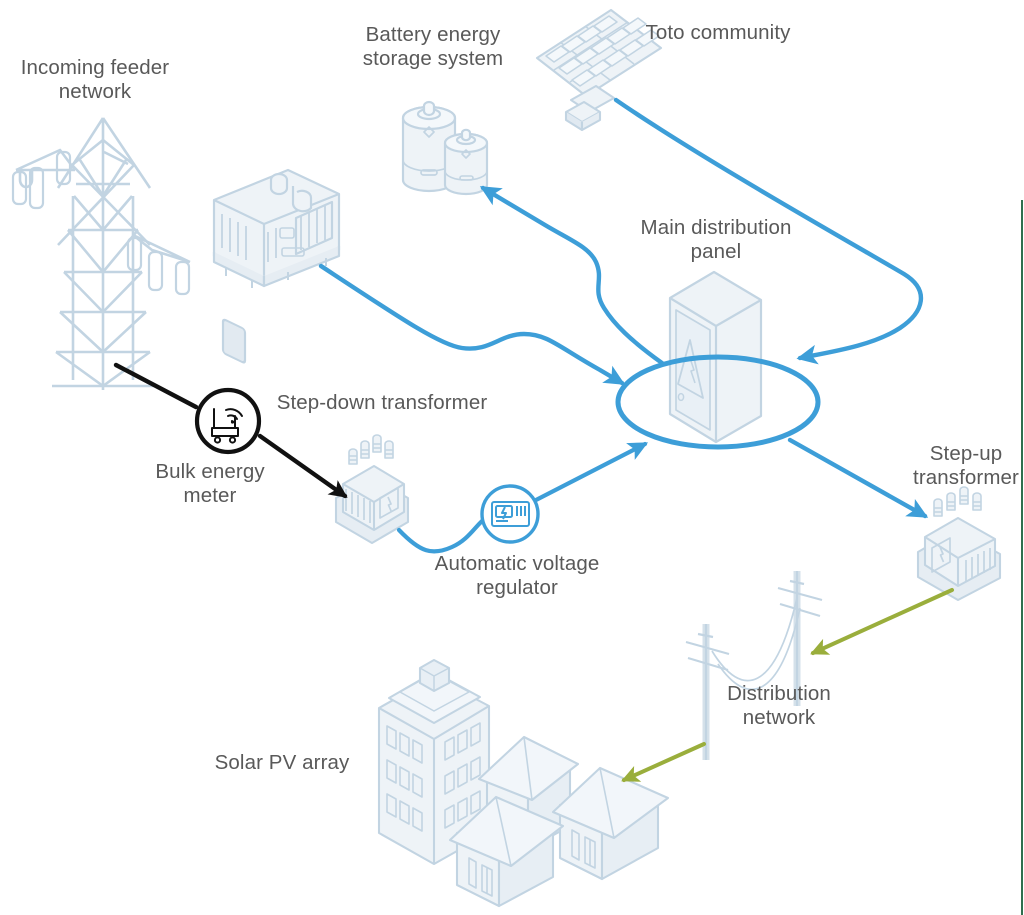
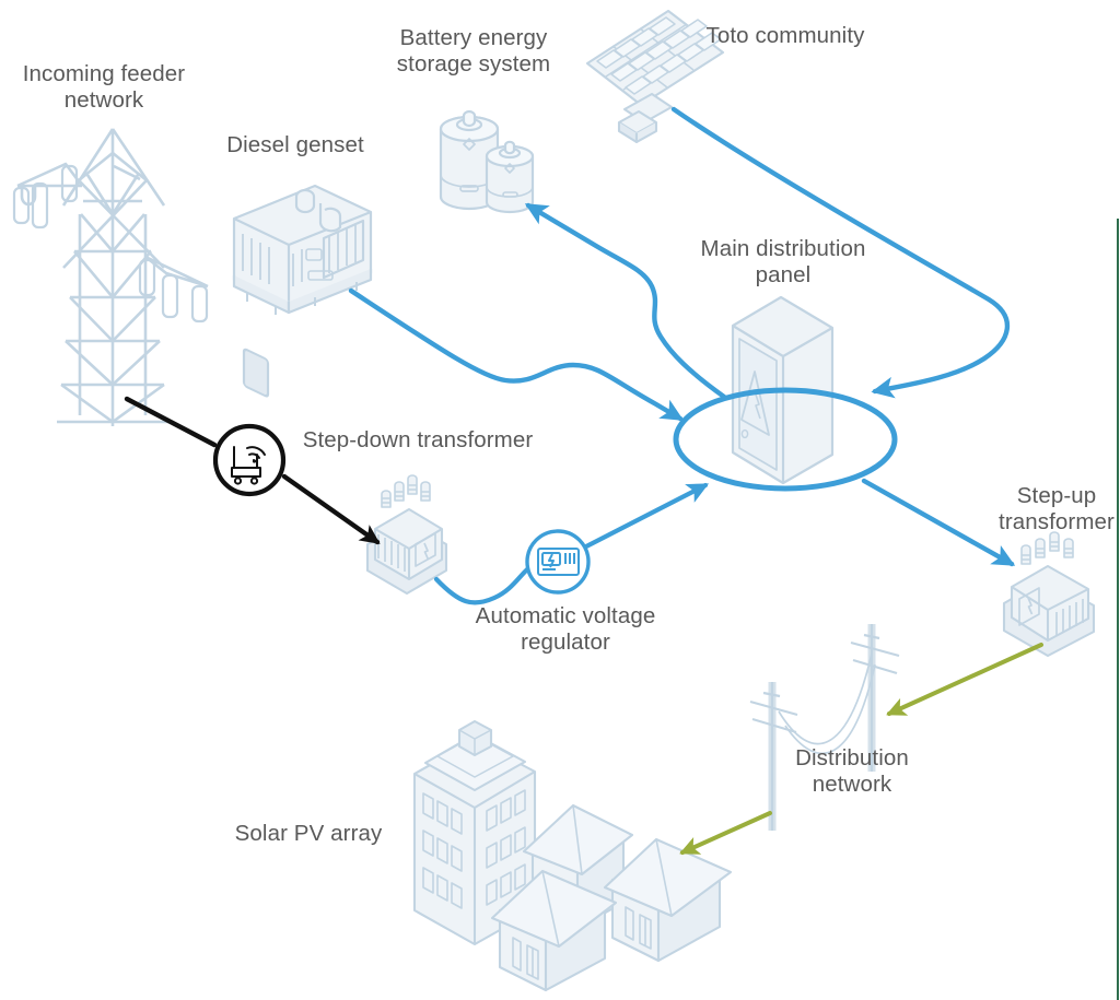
  Incoming feeder
  network
+ Diesel genset
  Battery energy
  storage system
  Toto community
  Main distribution
  panel
- Bulk energy
- meter
  Step-down transformer
  Automatic voltage
  regulator
  Step-up
  transformer
  Distribution
  network
  Solar PV array
